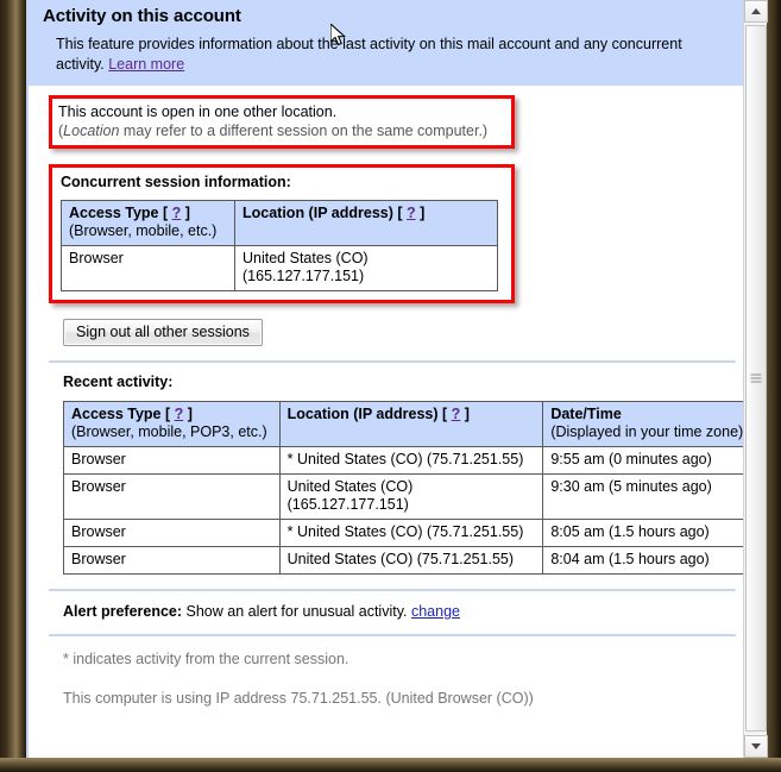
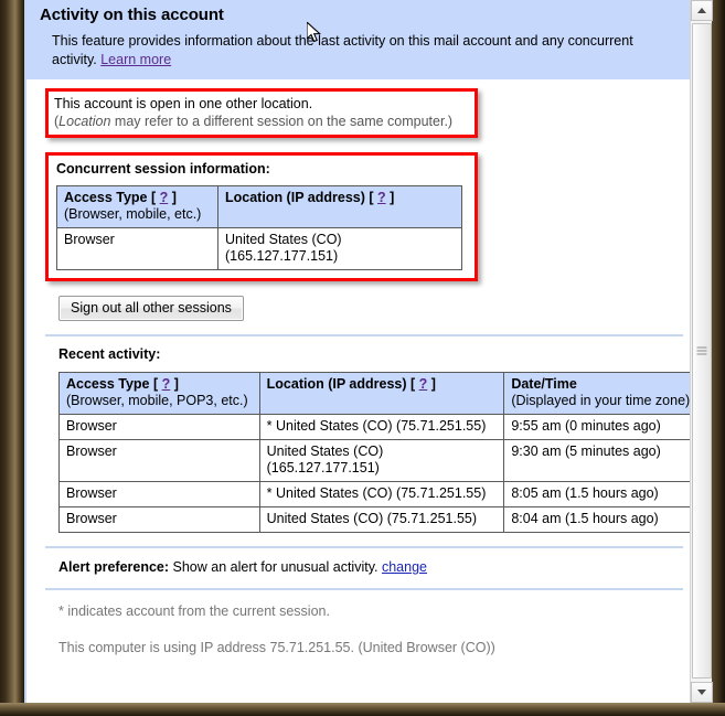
  Activity on this account
  This feature provides information about the last activity on this mail account and any concurrent activity. Learn more
  This account is open in one other location.
  (Location may refer to a different session on the same computer.)
  Concurrent session information:
  Access Type [ ? ] (Browser, mobile, etc.)	Location (IP address) [ ? ]
  Browser	United States (CO) (165.127.177.151)
  Sign out all other sessions
  Recent activity:
  Access Type [ ? ] (Browser, mobile, POP3, etc.)	Location (IP address) [ ? ]	Date/Time (Displayed in your time zone)
  Browser	* United States (CO) (75.71.251.55)	9:55 am (0 minutes ago)
  Browser	United States (CO) (165.127.177.151)	9:30 am (5 minutes ago)
  Browser	* United States (CO) (75.71.251.55)	8:05 am (1.5 hours ago)
  Browser	United States (CO) (75.71.251.55)	8:04 am (1.5 hours ago)
  Alert preference: Show an alert for unusual activity. change
- * indicates activity from the current session.
+ * indicates account from the current session.
  This computer is using IP address 75.71.251.55. (United Browser (CO))
